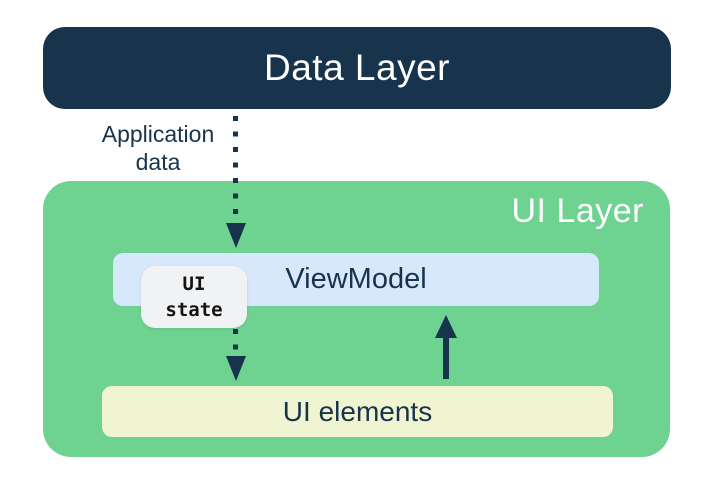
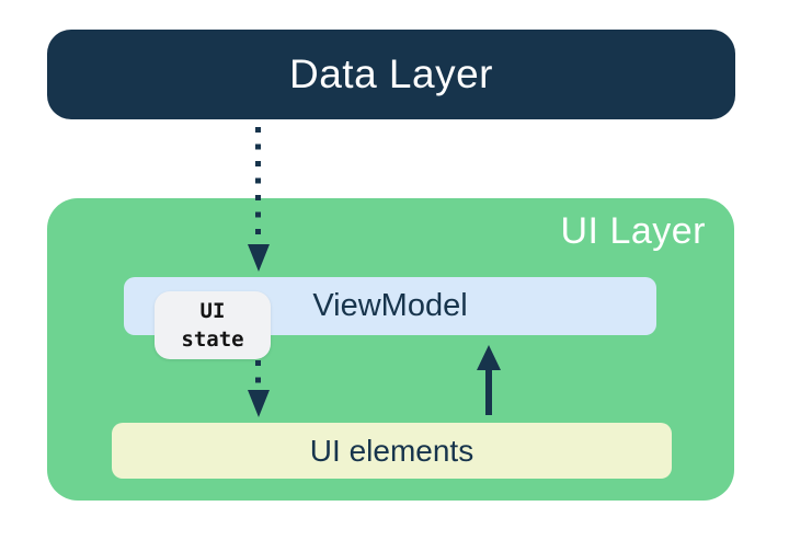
  Data Layer
- Application
- data
  UI Layer
  ViewModel
  UI
  state
  UI elements
